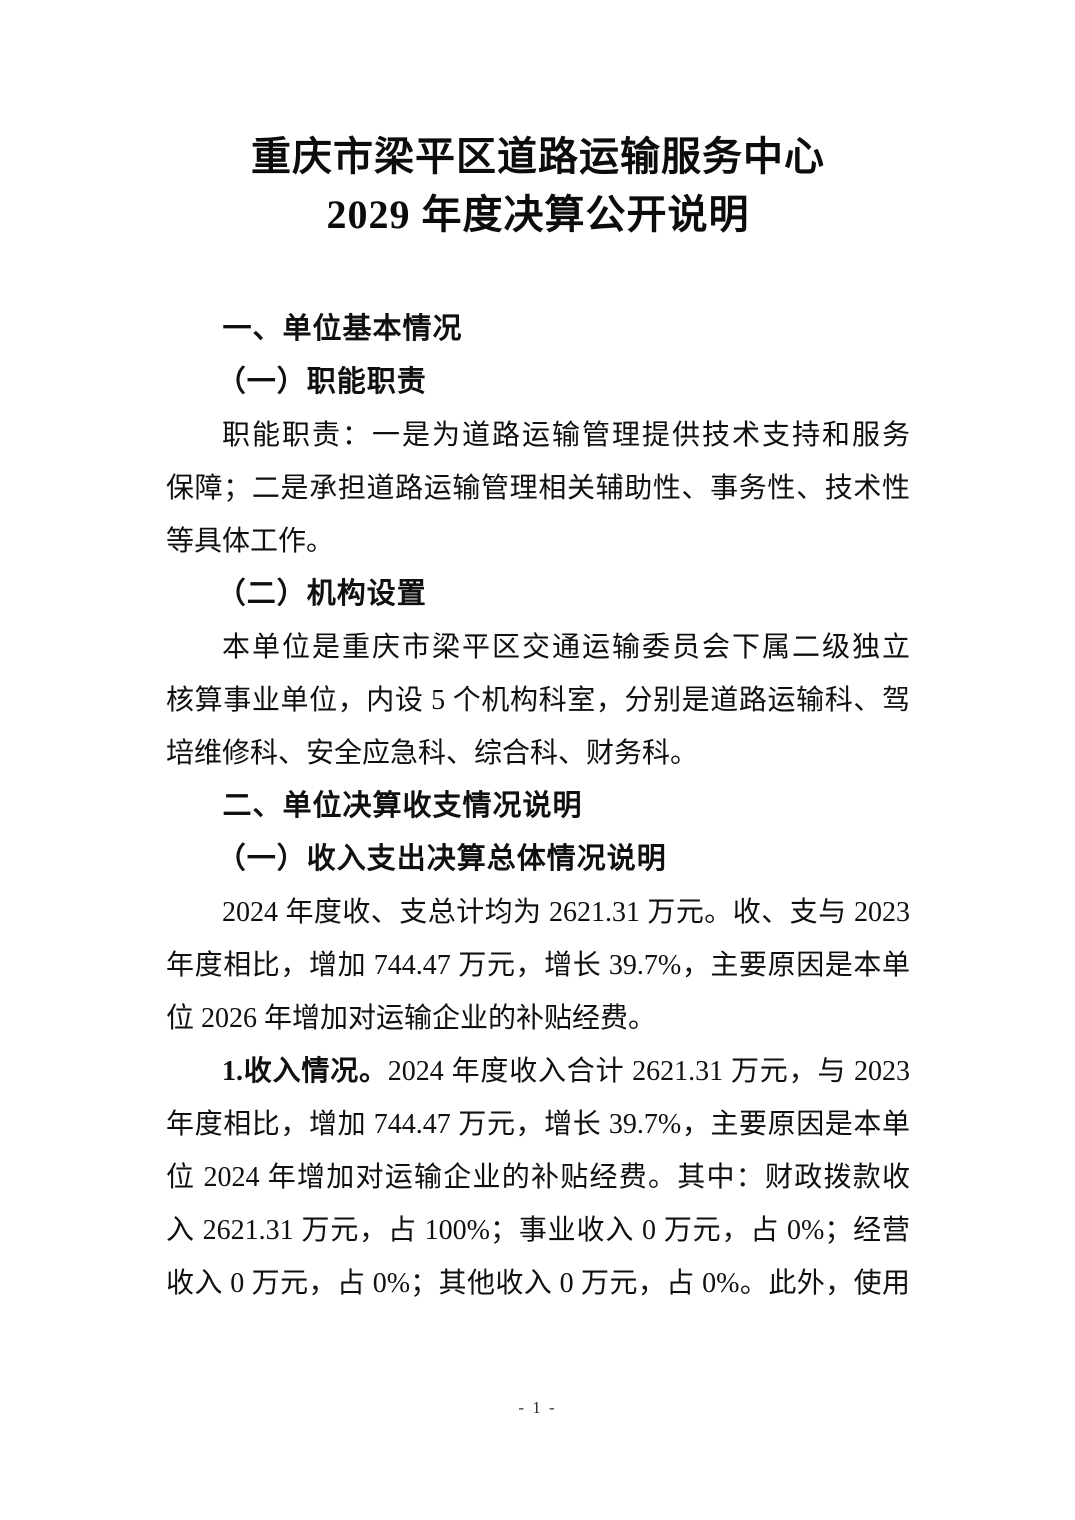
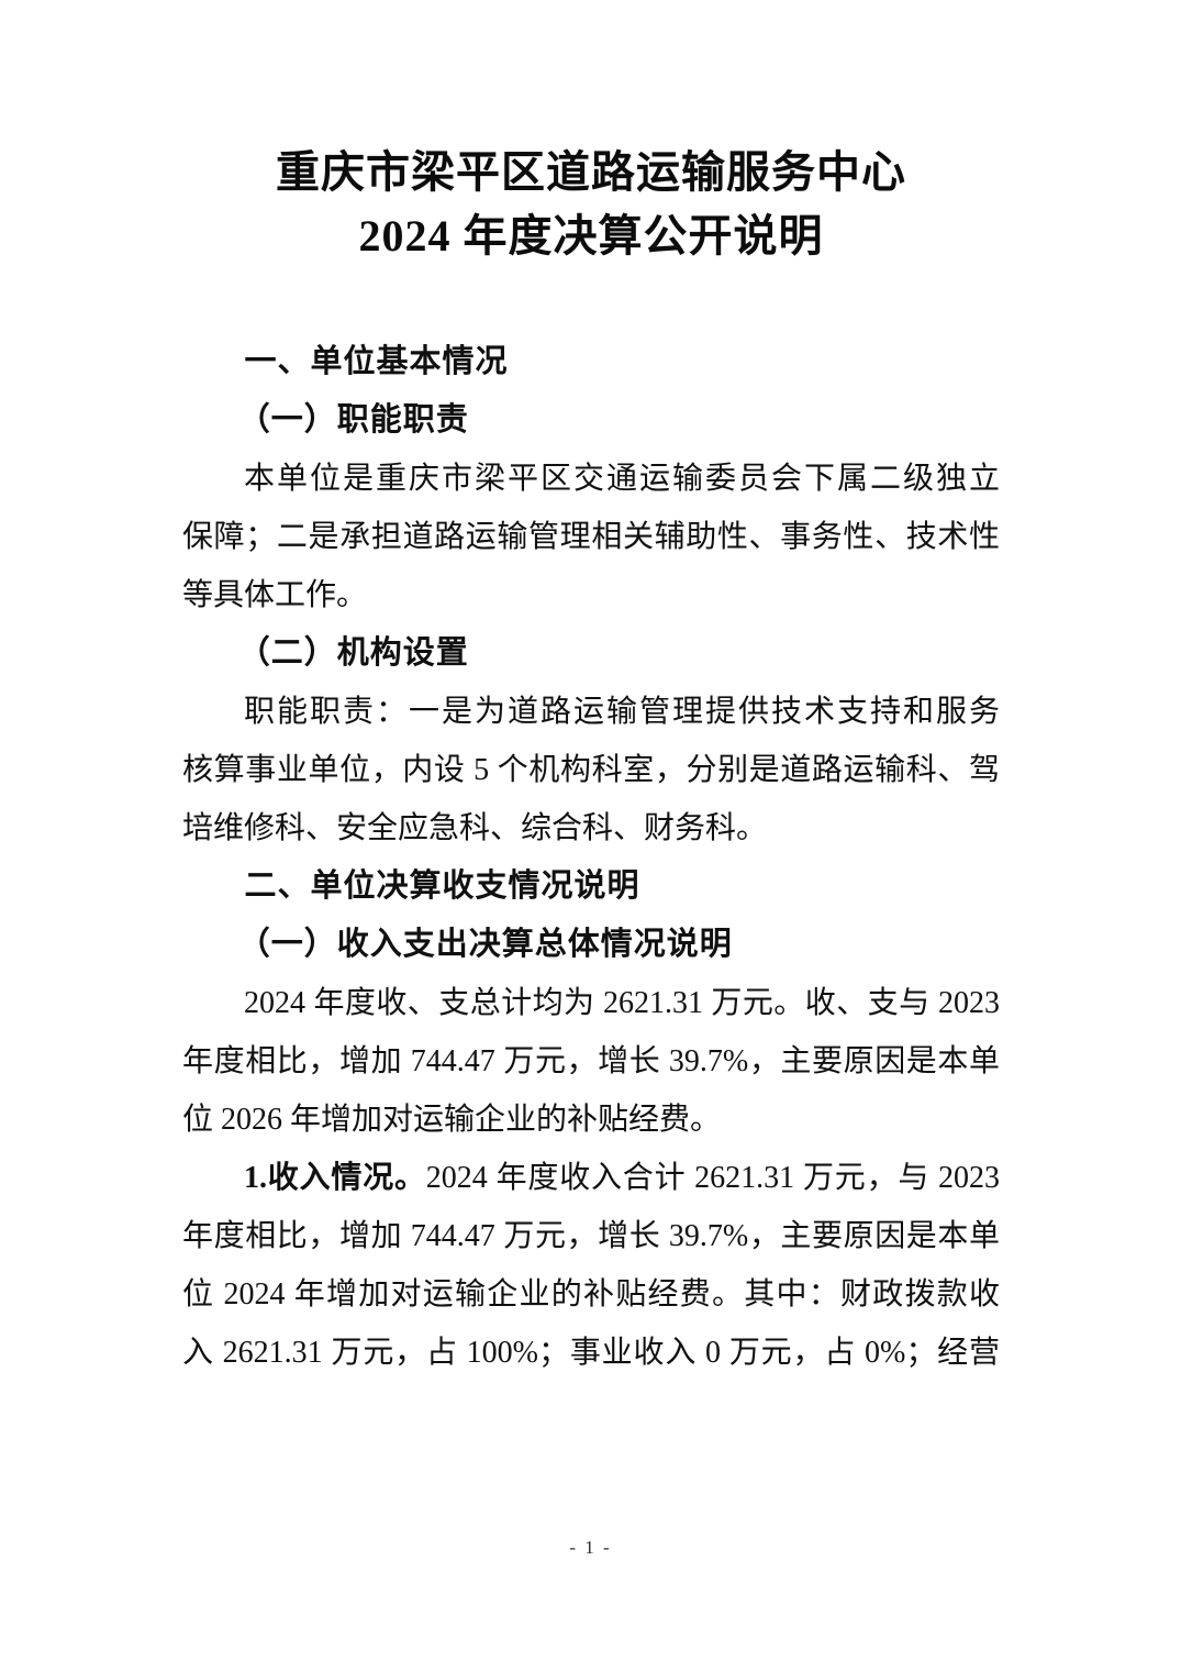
  重庆市梁平区道路运输服务中心
- 2029 年度决算公开说明
+ 2024 年度决算公开说明
  一、单位基本情况
  （一）职能职责
- 职能职责：一是为道路运输管理提供技术支持和服务
+ 本单位是重庆市梁平区交通运输委员会下属二级独立
  保障；二是承担道路运输管理相关辅助性、事务性、技术性
  等具体工作。
  （二）机构设置
- 本单位是重庆市梁平区交通运输委员会下属二级独立
+ 职能职责：一是为道路运输管理提供技术支持和服务
  核算事业单位，内设 5 个机构科室，分别是道路运输科、驾
  培维修科、安全应急科、综合科、财务科。
  二、单位决算收支情况说明
  （一）收入支出决算总体情况说明
  2024 年度收、支总计均为 2621.31 万元。收、支与 2023
  年度相比，增加 744.47 万元，增长 39.7%，主要原因是本单
  位 2026 年增加对运输企业的补贴经费。
  1.收入情况。2024 年度收入合计 2621.31 万元，与 2023
  年度相比，增加 744.47 万元，增长 39.7%，主要原因是本单
  位 2024 年增加对运输企业的补贴经费。其中：财政拨款收
  入 2621.31 万元，占 100%；事业收入 0 万元，占 0%；经营
- 收入 0 万元，占 0%；其他收入 0 万元，占 0%。此外，使用
  - 1 -
